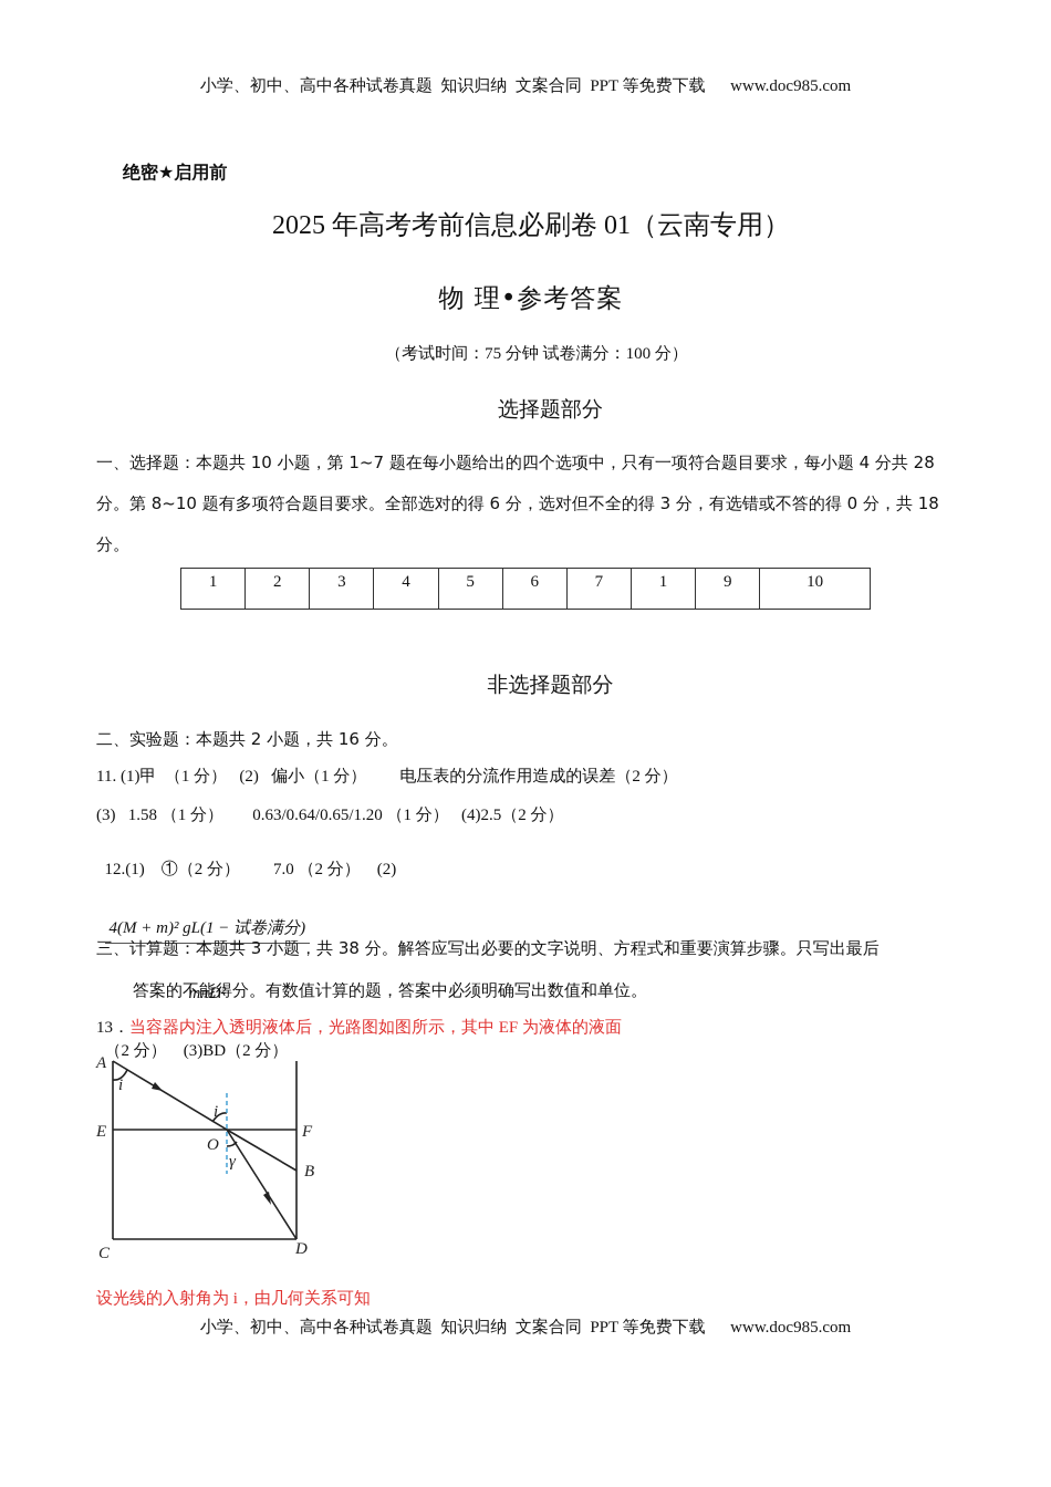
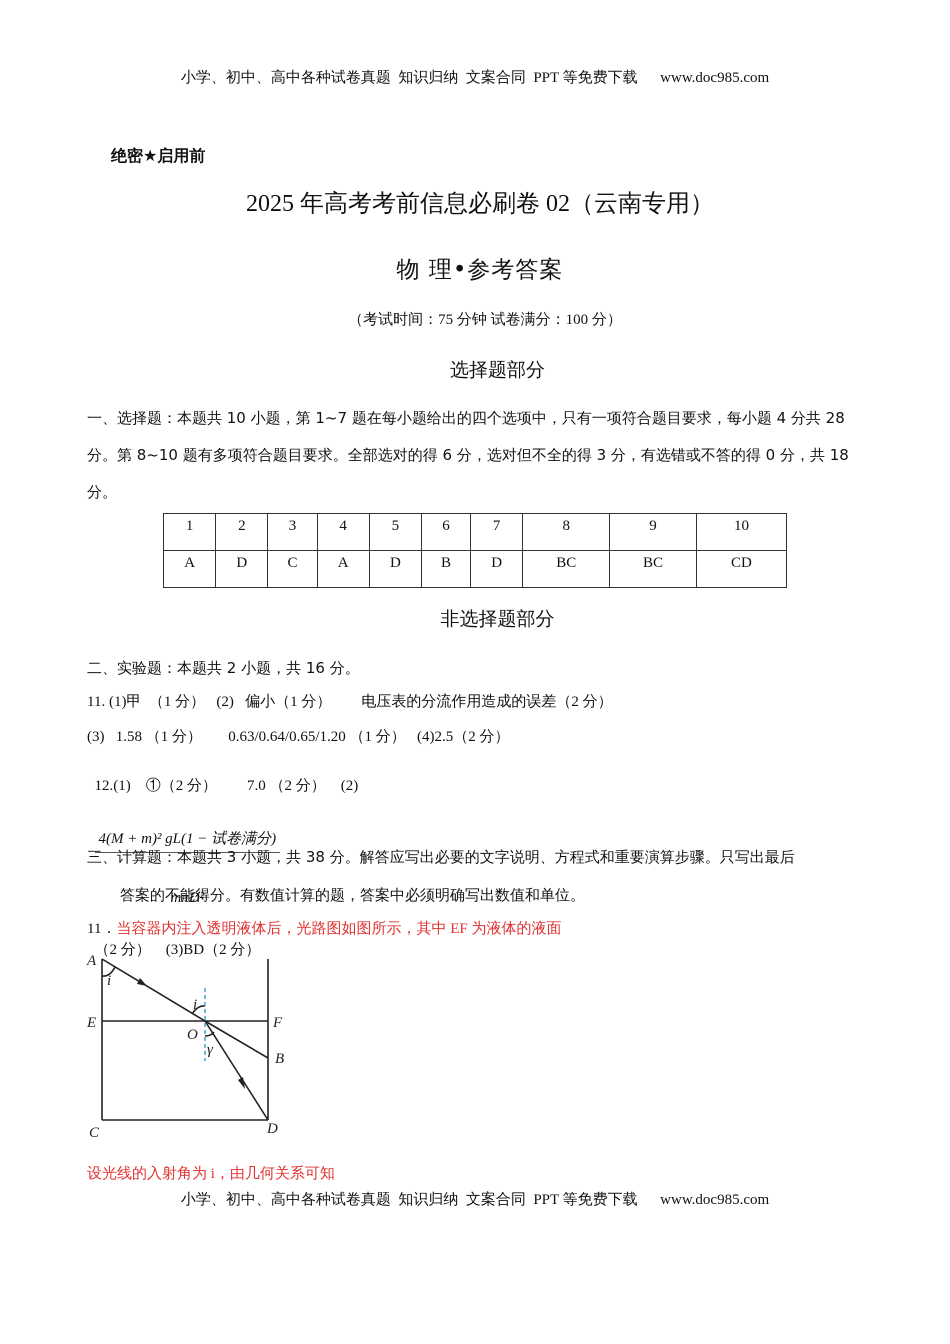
  小学、初中、高中各种试卷真题 知识归纳 文案合同 PPT 等免费下载 www.doc985.com
  绝密★启用前
- 2025 年高考考前信息必刷卷 01（云南专用）
+ 2025 年高考考前信息必刷卷 02（云南专用）
  物 理•参考答案
  （考试时间：75 分钟 试卷满分：100 分）
  选择题部分
  一、选择题：本题共 10 小题，第 1~7 题在每小题给出的四个选项中，只有一项符合题目要求，每小题 4 分共 28 分。第 8~10 题有多项符合题目要求。全部选对的得 6 分，选对但不全的得 3 分，有选错或不答的得 0 分，共 18 分。
- 1	2	3	4	5	6	7	1	9	10
+ 1	2	3	4	5	6	7	8	9	10
+ A	D	C	A	D	B	D	BC	BC	CD
  非选择题部分
  二、实验题：本题共 2 小题，共 16 分。
  11. (1)甲 （1 分） (2) 偏小（1 分） 电压表的分流作用造成的误差（2 分）
  (3) 1.58 （1 分） 0.63/0.64/0.65/1.20 （1 分） (4)2.5（2 分）
  12.(1) ①（2 分） 7.0 （2 分） (2)
  4(M + m)² gL(1 − 试卷满分)
  mπD²
  （2 分） (3)BD（2 分）
  三、计算题：本题共 3 小题，共 38 分。解答应写出必要的文字说明、方程式和重要演算步骤。只写出最后
  答案的不能得分。有数值计算的题，答案中必须明确写出数值和单位。
- 13．当容器内注入透明液体后，光路图如图所示，其中 EF 为液体的液面
+ 11．当容器内注入透明液体后，光路图如图所示，其中 EF 为液体的液面
  A
  i
  E
  C
  F
  B
  D
  O
  i
  γ
  设光线的入射角为 i，由几何关系可知
  小学、初中、高中各种试卷真题 知识归纳 文案合同 PPT 等免费下载 www.doc985.com
